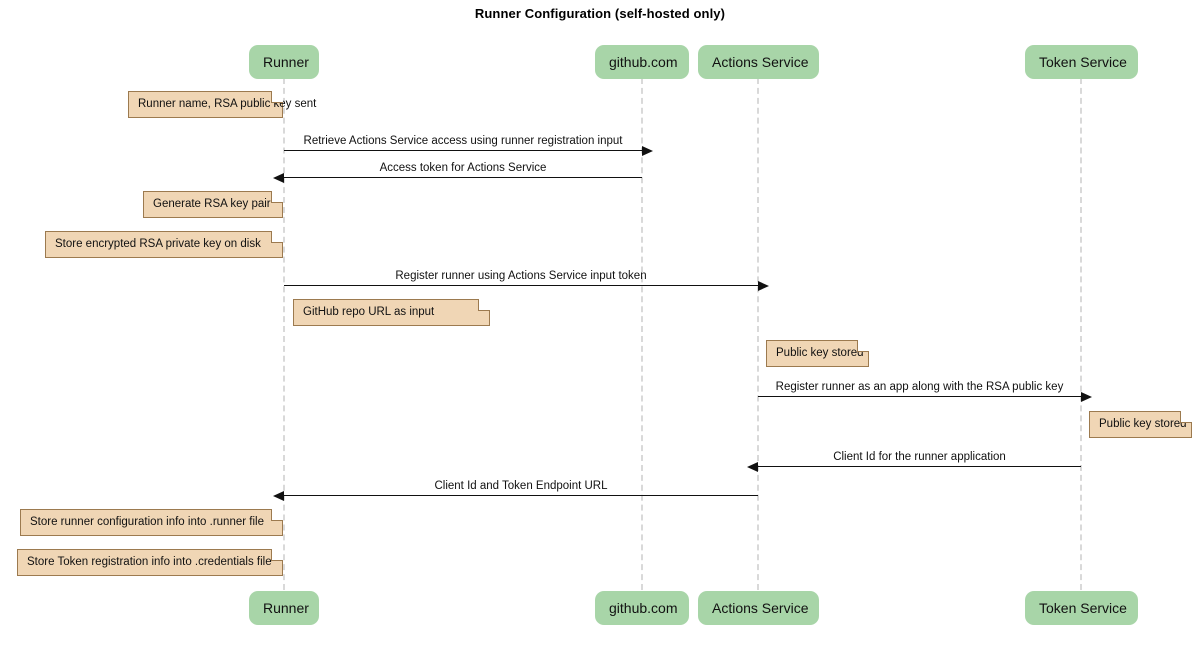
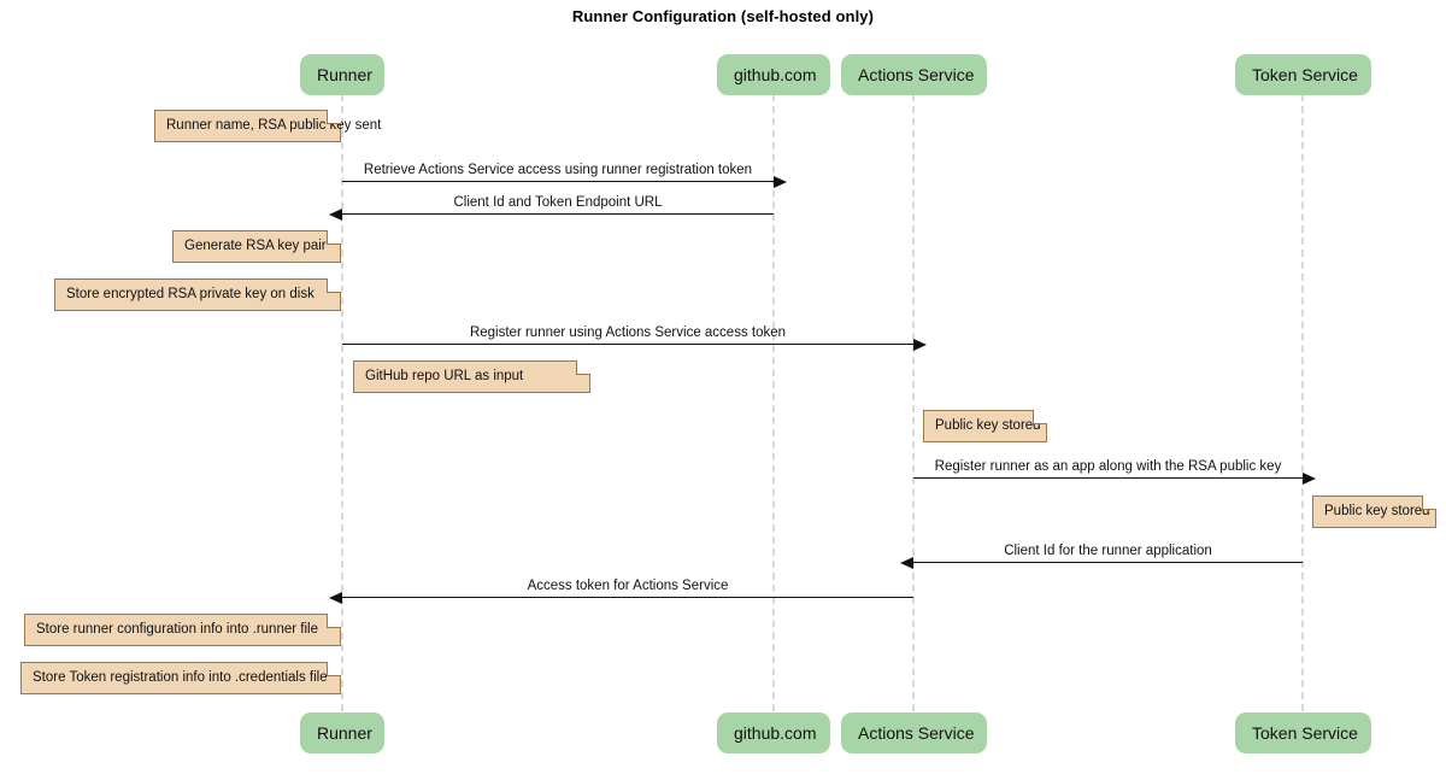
  Runner Configuration (self-hosted only)
  Runner
  github.com
  Actions Service
  Token Service
- Retrieve Actions Service access using runner registration input
+ Retrieve Actions Service access using runner registration token
- Access token for Actions Service
+ Client Id and Token Endpoint URL
- Register runner using Actions Service input token
+ Register runner using Actions Service access token
  Register runner as an app along with the RSA public key
  Client Id for the runner application
- Client Id and Token Endpoint URL
+ Access token for Actions Service
  Runner name, RSA public key sent
  Generate RSA key pair
  Store encrypted RSA private key on disk
  GitHub repo URL as input
  Public key stored
  Public key stored
  Store runner configuration info into .runner file
  Store Token registration info into .credentials file
  Runner
  github.com
  Actions Service
  Token Service
